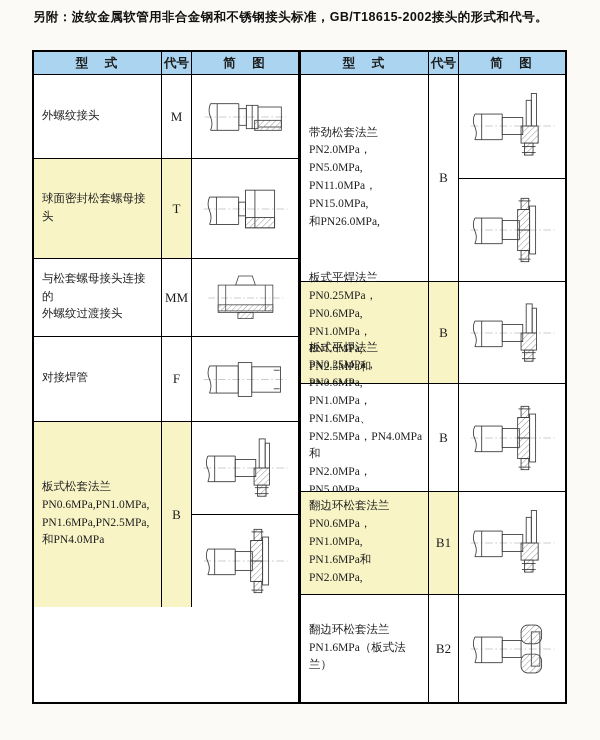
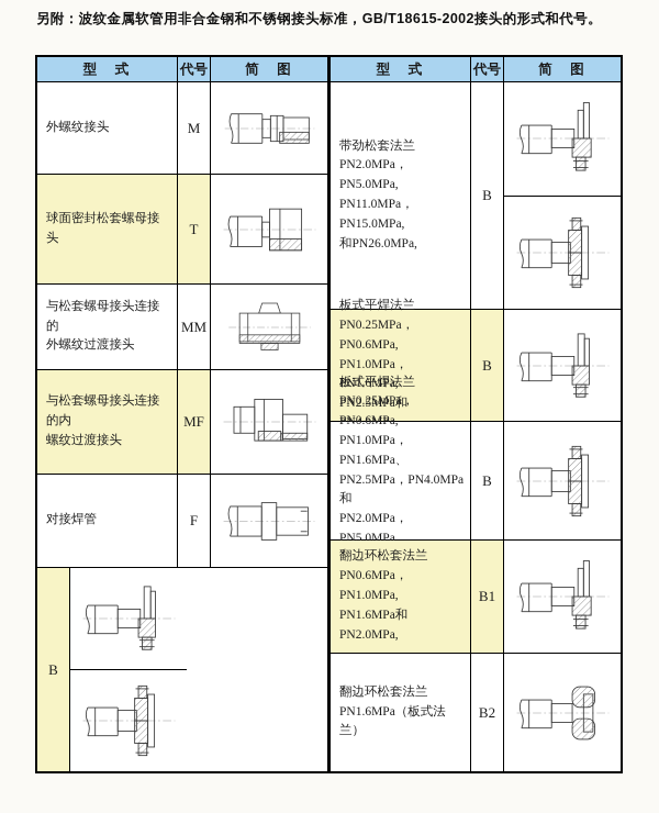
  另附：波纹金属软管用非合金钢和不锈钢接头标准，GB/T18615-2002接头的形式和代号。
  型 式
  代号
  简 图
  外螺纹接头
  M
  球面密封松套螺母接头
  T
  与松套螺母接头连接的
  外螺纹过渡接头
  MM
+ 与松套螺母接头连接的内
+ 螺纹过渡接头
+ MF
  对接焊管
  F
- 板式松套法兰
- PN0.6MPa,PN1.0MPa,
- PN1.6MPa,PN2.5MPa,
- 和PN4.0MPa
  B
  型 式
  代号
  简 图
  带劲松套法兰
  PN2.0MPa，PN5.0MPa,
  PN11.0MPa，PN15.0MPa,
  和PN26.0MPa,
  B
  板式平焊法兰
  PN0.25MPa，PN0.6MPa,
  PN1.0MPa，PN1.6MPa,
  B
  板式平焊法兰
  PN0.25MPa，PN0.6MPa,
  PN1.0MPa，PN1.6MPa、
  PN2.5MPa，PN4.0MPa和
  PN2.0MPa，PN5.0MPa,
  B
  翻边环松套法兰
  PN0.6MPa，PN1.0MPa,
  PN1.6MPa和PN2.0MPa,
  B1
  翻边环松套法兰
  PN1.6MPa（板式法兰）
  B2
